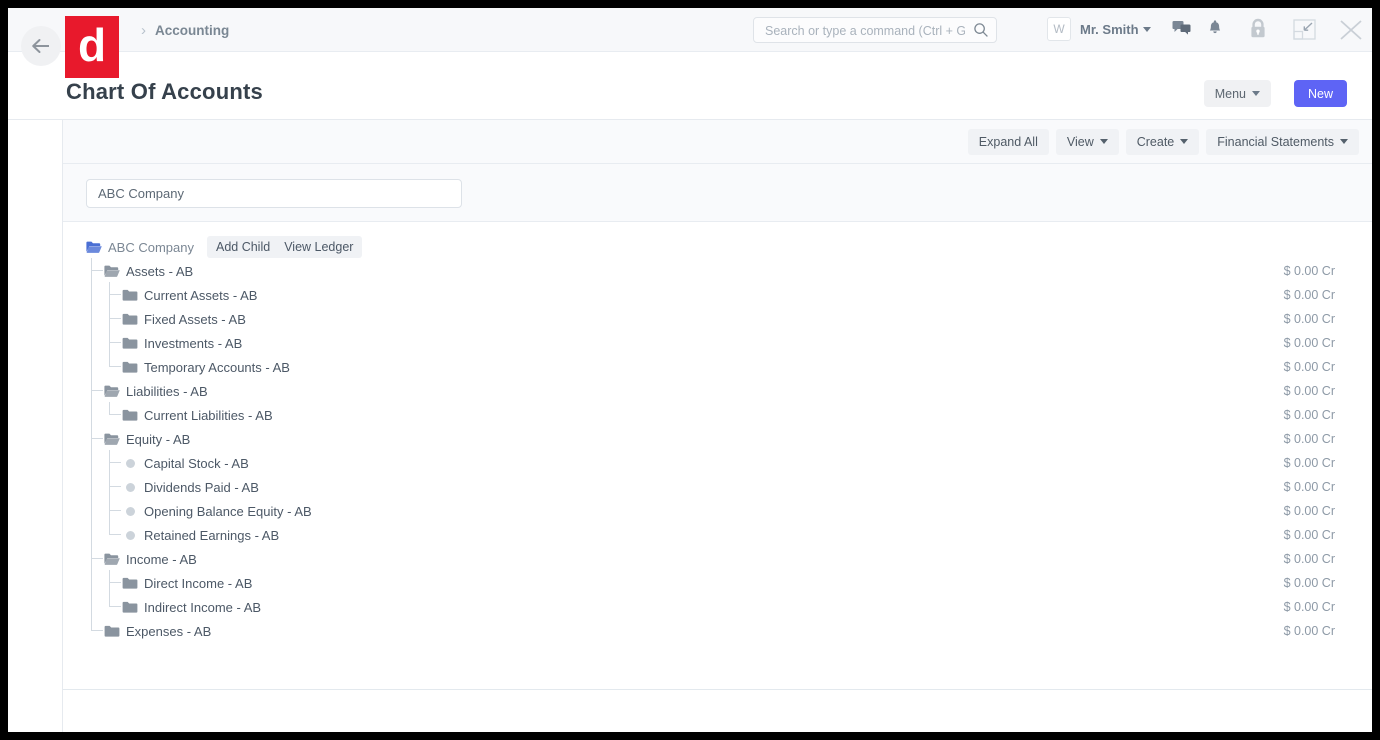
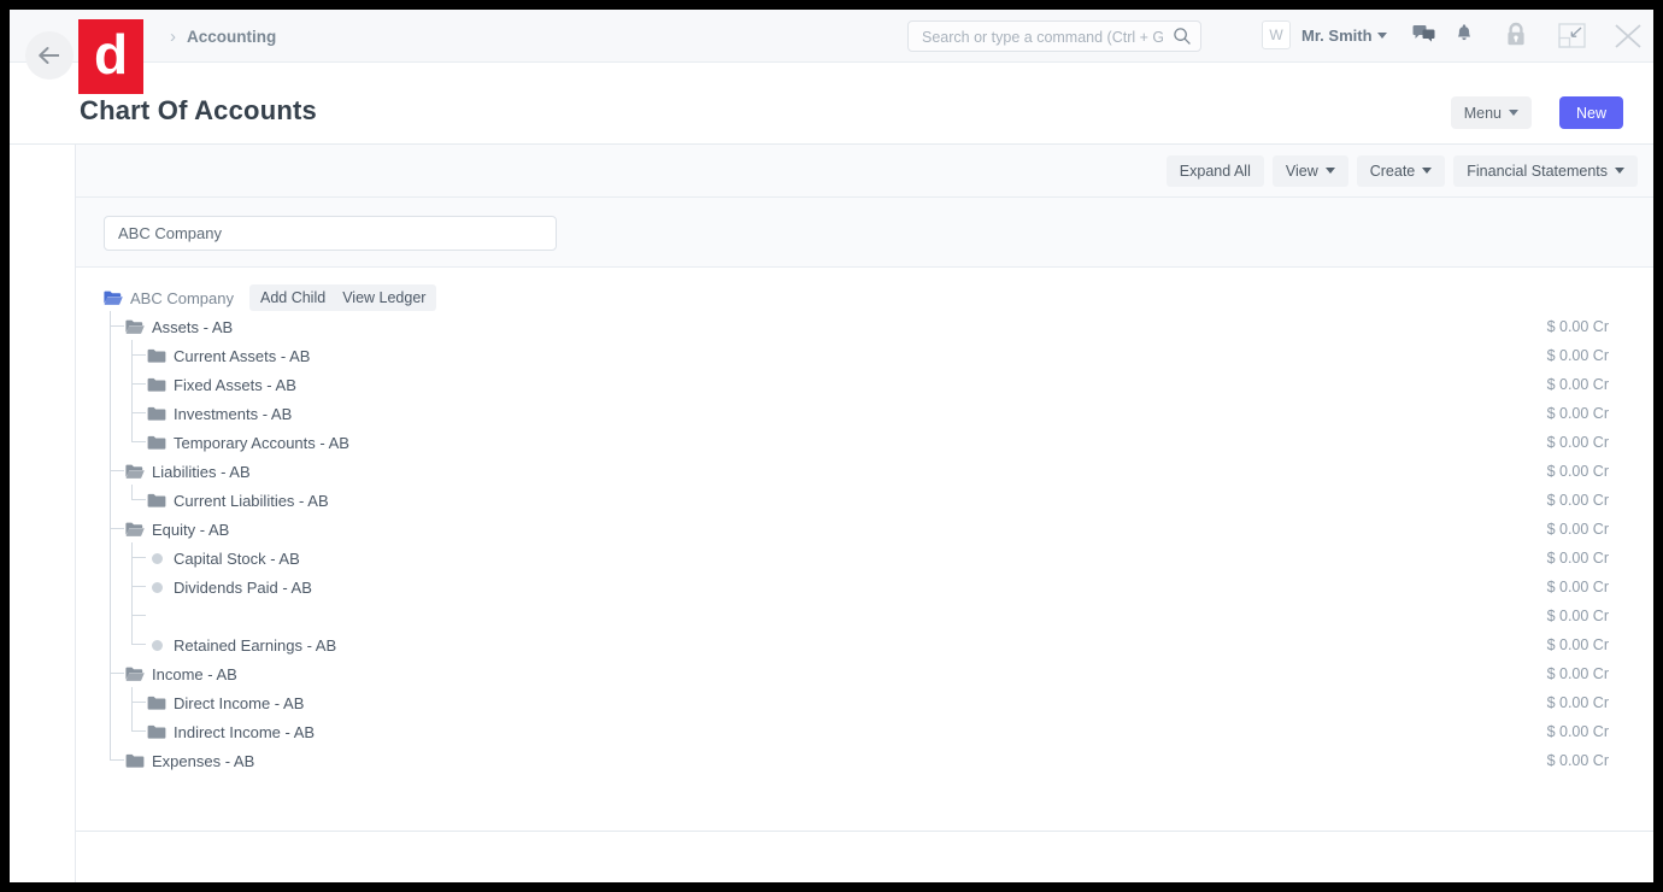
  ›
  Accounting
  Search or type a command (Ctrl + G
  W
  Mr. Smith
  Chart Of Accounts
  Menu
  New
  d
  Expand All
  View
  Create
  Financial Statements
  ABC Company
  ABC Company
  Add Child
  View Ledger
  Assets - AB
  $ 0.00 Cr
  Current Assets - AB
  $ 0.00 Cr
  Fixed Assets - AB
  $ 0.00 Cr
  Investments - AB
  $ 0.00 Cr
  Temporary Accounts - AB
  $ 0.00 Cr
  Liabilities - AB
  $ 0.00 Cr
  Current Liabilities - AB
  $ 0.00 Cr
  Equity - AB
  $ 0.00 Cr
  Capital Stock - AB
  $ 0.00 Cr
  Dividends Paid - AB
  $ 0.00 Cr
- Opening Balance Equity - AB
  $ 0.00 Cr
  Retained Earnings - AB
  $ 0.00 Cr
  Income - AB
  $ 0.00 Cr
  Direct Income - AB
  $ 0.00 Cr
  Indirect Income - AB
  $ 0.00 Cr
  Expenses - AB
  $ 0.00 Cr
